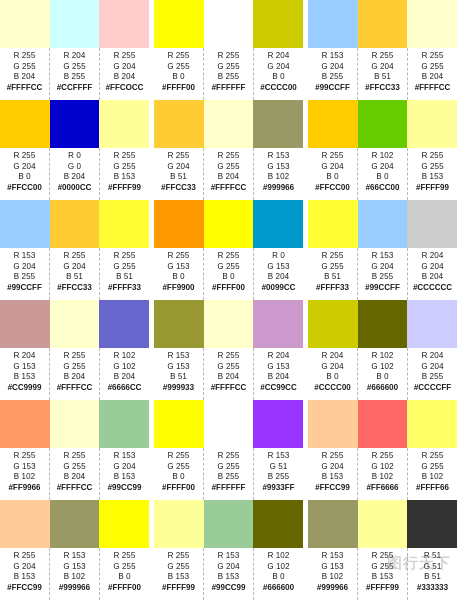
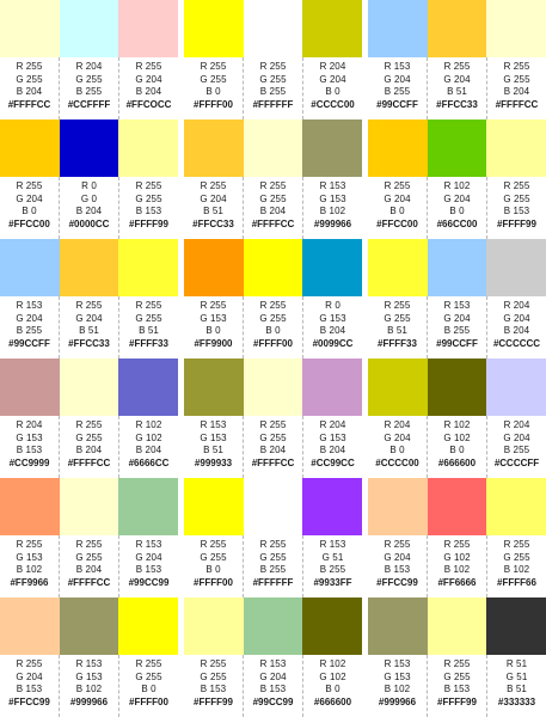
  R 255
  G 255
  B 204
  #FFFFCC
  R 204
  G 255
  B 255
  #CCFFFF
  R 255
  G 204
  B 204
  #FFCOCC
  R 255
  G 255
  B 0
  #FFFF00
  R 255
  G 255
  B 255
  #FFFFFF
  R 204
  G 204
  B 0
  #CCCC00
  R 153
  G 204
  B 255
  #99CCFF
  R 255
  G 204
  B 51
  #FFCC33
  R 255
  G 255
  B 204
  #FFFFCC
  R 255
  G 204
  B 0
  #FFCC00
  R 0
  G 0
  B 204
  #0000CC
  R 255
  G 255
  B 153
  #FFFF99
  R 255
  G 204
  B 51
  #FFCC33
  R 255
  G 255
  B 204
  #FFFFCC
  R 153
  G 153
  B 102
  #999966
  R 255
  G 204
  B 0
  #FFCC00
  R 102
  G 204
  B 0
  #66CC00
  R 255
  G 255
  B 153
  #FFFF99
  R 153
  G 204
  B 255
  #99CCFF
  R 255
  G 204
  B 51
  #FFCC33
  R 255
  G 255
  B 51
  #FFFF33
  R 255
  G 153
  B 0
  #FF9900
  R 255
  G 255
  B 0
  #FFFF00
  R 0
  G 153
  B 204
  #0099CC
  R 255
  G 255
  B 51
  #FFFF33
  R 153
  G 204
  B 255
  #99CCFF
  R 204
  G 204
  B 204
  #CCCCCC
  R 204
  G 153
  B 153
  #CC9999
  R 255
  G 255
  B 204
  #FFFFCC
  R 102
  G 102
  B 204
  #6666CC
  R 153
  G 153
  B 51
  #999933
  R 255
  G 255
  B 204
  #FFFFCC
  R 204
  G 153
  B 204
  #CC99CC
  R 204
  G 204
  B 0
  #CCCC00
  R 102
  G 102
  B 0
  #666600
  R 204
  G 204
  B 255
  #CCCCFF
  R 255
  G 153
  B 102
  #FF9966
  R 255
  G 255
  B 204
  #FFFFCC
  R 153
  G 204
  B 153
  #99CC99
  R 255
  G 255
  B 0
  #FFFF00
  R 255
  G 255
  B 255
  #FFFFFF
  R 153
  G 51
  B 255
  #9933FF
  R 255
  G 204
  B 153
  #FFCC99
  R 255
  G 102
  B 102
  #FF6666
  R 255
  G 255
  B 102
  #FFFF66
  R 255
  G 204
  B 153
  #FFCC99
  R 153
  G 153
  B 102
  #999966
  R 255
  G 255
  B 0
  #FFFF00
  R 255
  G 255
  B 153
  #FFFF99
  R 153
  G 204
  B 153
  #99CC99
  R 102
  G 102
  B 0
  #666600
  R 153
  G 153
  B 102
  #999966
  R 255
  G 255
  B 153
  #FFFF99
  R 51
  G 51
  B 51
  #333333
- 图行天下
